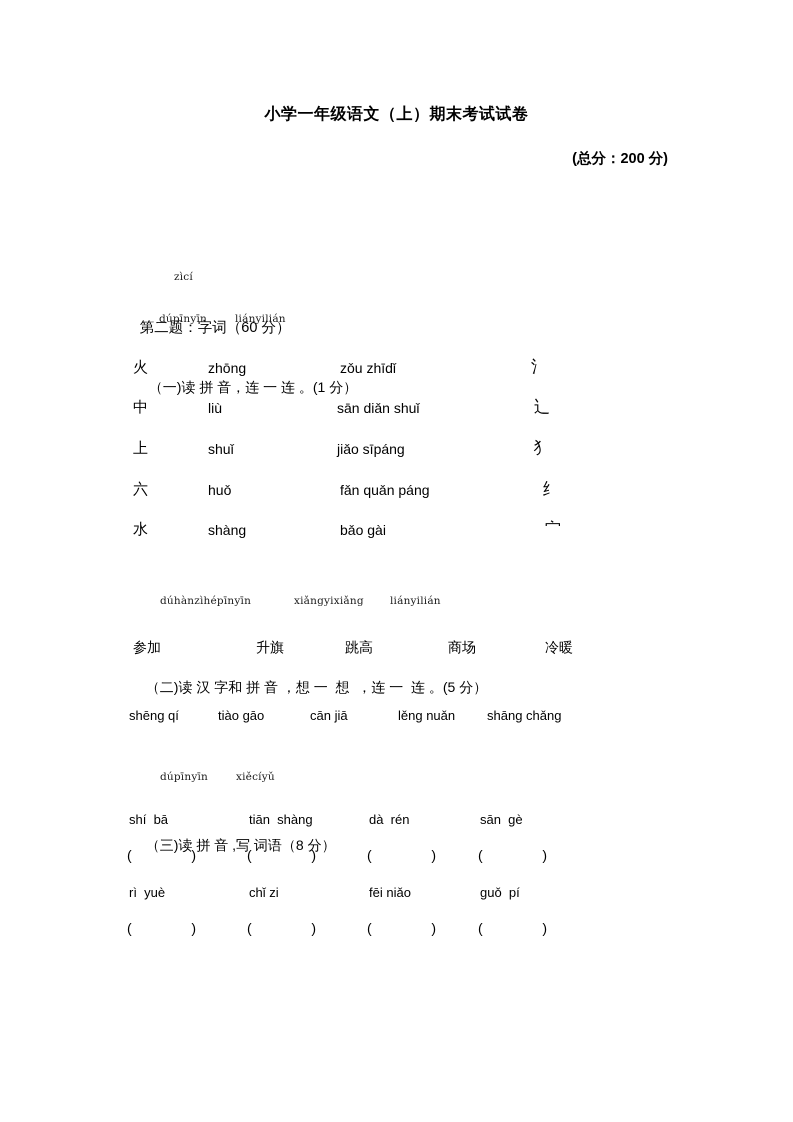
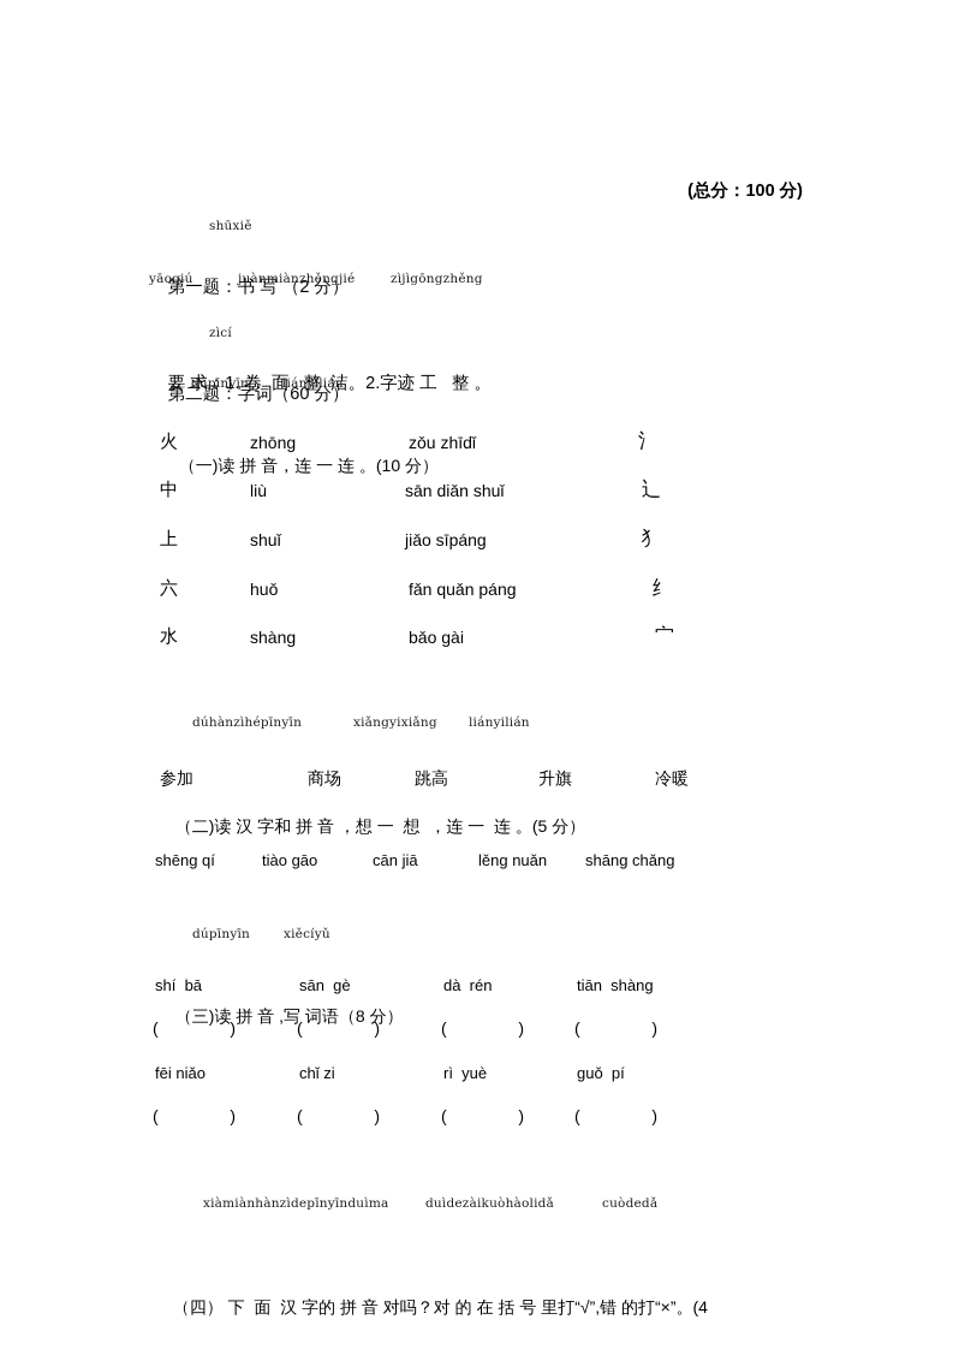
- 小学一年级语文（上）期末考试试卷
- (总分：200 分)
+ (总分：100 分)
+ shūxiě
+ 第一题：书 写 （2 分）
+ yāoqiú
+ juànmiànzhěngjié
+ zìjìgōngzhěng
+ 要 求：1. 卷 面 整 洁。2.字迹 工 整 。
  zìcí
  第二题：字词（60 分）
  dúpīnyīn
  liányilián
- （一)读 拼 音，连 一 连 。(1 分）
+ （一)读 拼 音，连 一 连 。(10 分）
  火
  zhōng
  zǒu zhīdǐ
  氵
  中
  liù
  sān diǎn shuǐ
  辶
  上
  shuǐ
  jiǎo sīpáng
  犭
  六
  huǒ
  fǎn quǎn páng
  纟
  水
  shàng
  bǎo gài
  宀
  dúhànzìhépīnyīn
  xiǎngyixiǎng
  liányilián
  （二)读 汉 字和 拼 音 ，想 一 想 ，连 一 连 。(5 分）
  参加
- 升旗
+ 商场
  跳高
- 商场
+ 升旗
  冷暖
  shēng qí
  tiào gāo
  cān jiā
  lěng nuǎn
  shāng chǎng
  dúpīnyīn
  xiěcíyǔ
  （三)读 拼 音 ,写 词语（8 分）
  shí bā
- tiān shàng
+ sān gè
  dà rén
- sān gè
+ tiān shàng
  ( )
  ( )
  ( )
  ( )
- rì yuè
+ fēi niǎo
  chǐ zi
- fēi niǎo
+ rì yuè
  guǒ pí
  ( )
  ( )
  ( )
  ( )
+ xiàmiànhànzìdepīnyīnduìma
+ duìdezàikuòhàolidǎ
+ cuòdedǎ
+ （四） 下 面 汉 字的 拼 音 对吗？对 的 在 括 号 里打“√”,错 的打“×”。(4
